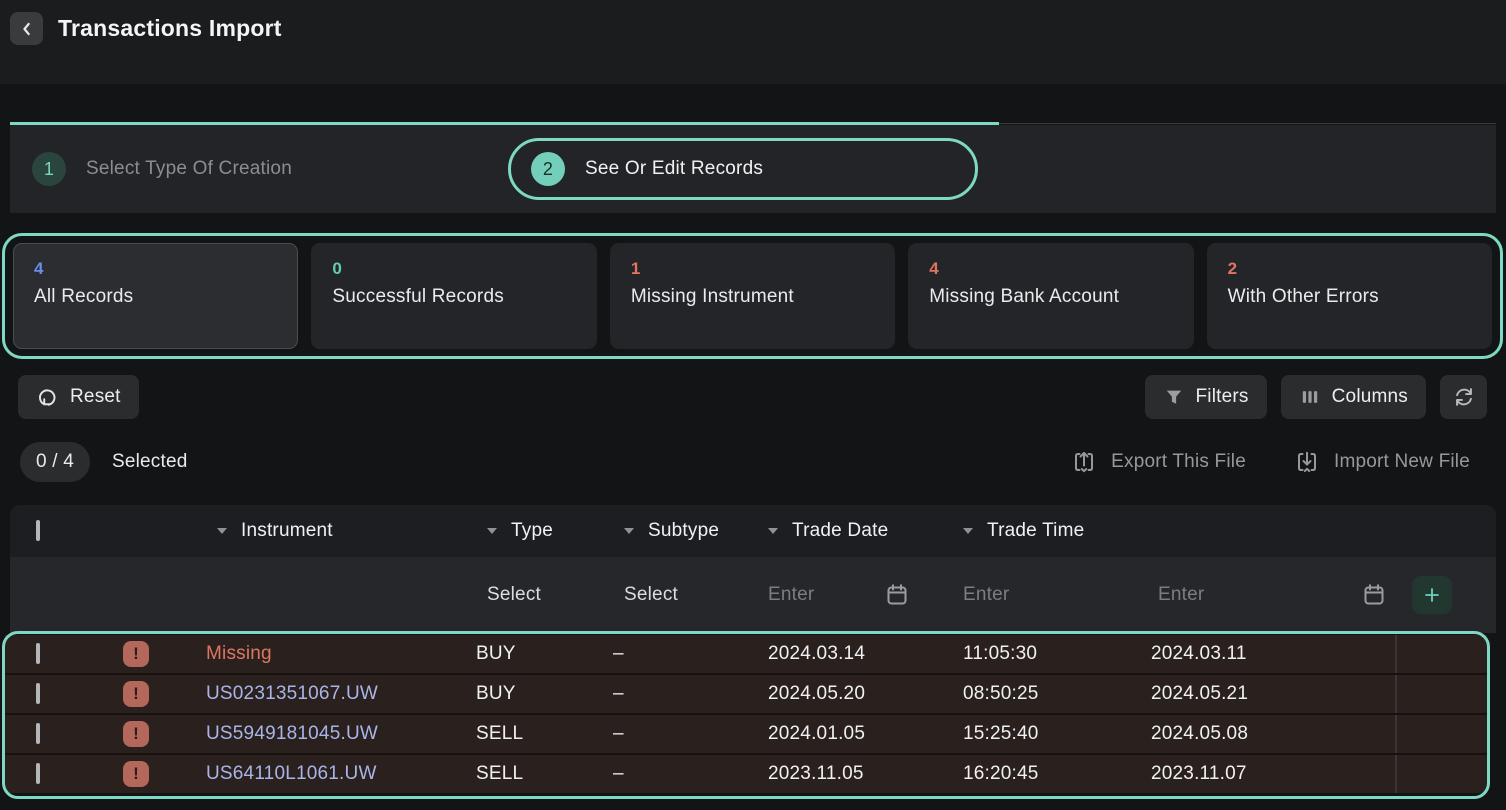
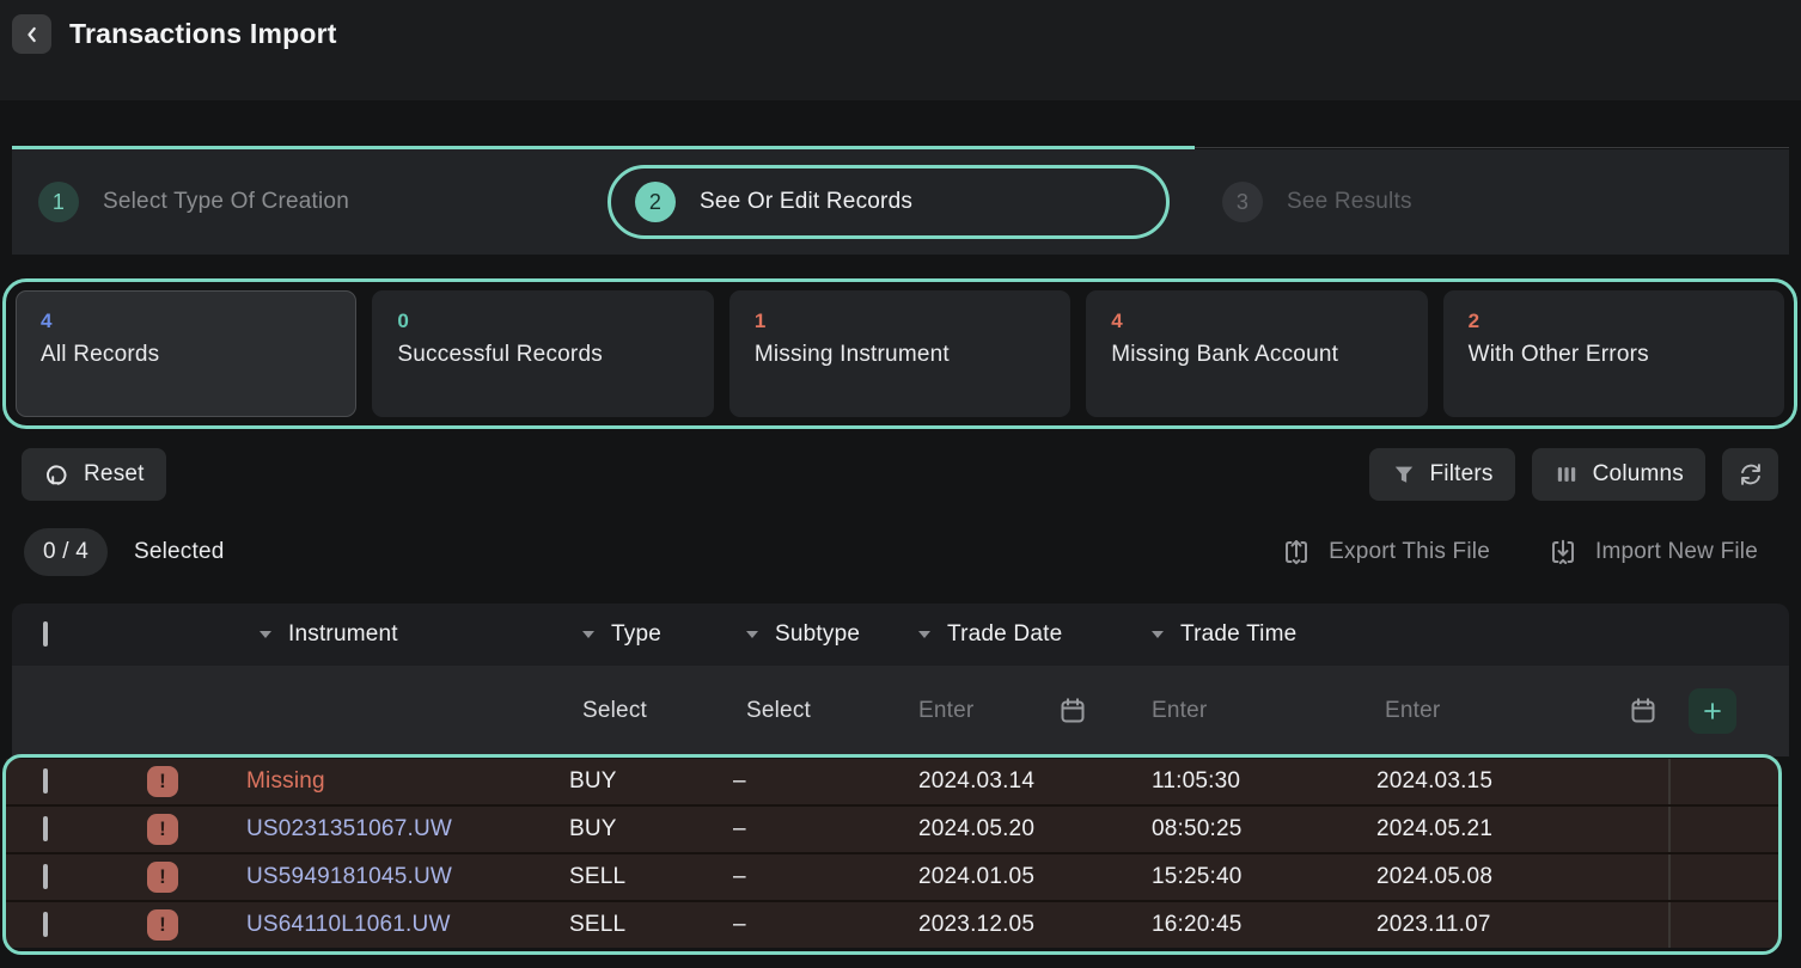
  Transactions Import
  1
  Select Type Of Creation
  2
  See Or Edit Records
+ 3
+ See Results
  4
  All Records
  0
  Successful Records
  1
  Missing Instrument
  4
  Missing Bank Account
  2
  With Other Errors
  Reset
  Filters
  Columns
  0 / 4
  Selected
  Export This File
  Import New File
  Instrument
  Type
  Subtype
  Trade Date
  Trade Time
  Select
  Select
  Enter
  Enter
  Enter
  !
  Missing
  BUY
  –
  2024.03.14
  11:05:30
- 2024.03.11
+ 2024.03.15
  !
  US0231351067.UW
  BUY
  –
  2024.05.20
  08:50:25
  2024.05.21
  !
  US5949181045.UW
  SELL
  –
  2024.01.05
  15:25:40
  2024.05.08
  !
  US64110L1061.UW
  SELL
  –
- 2023.11.05
+ 2023.12.05
  16:20:45
  2023.11.07
